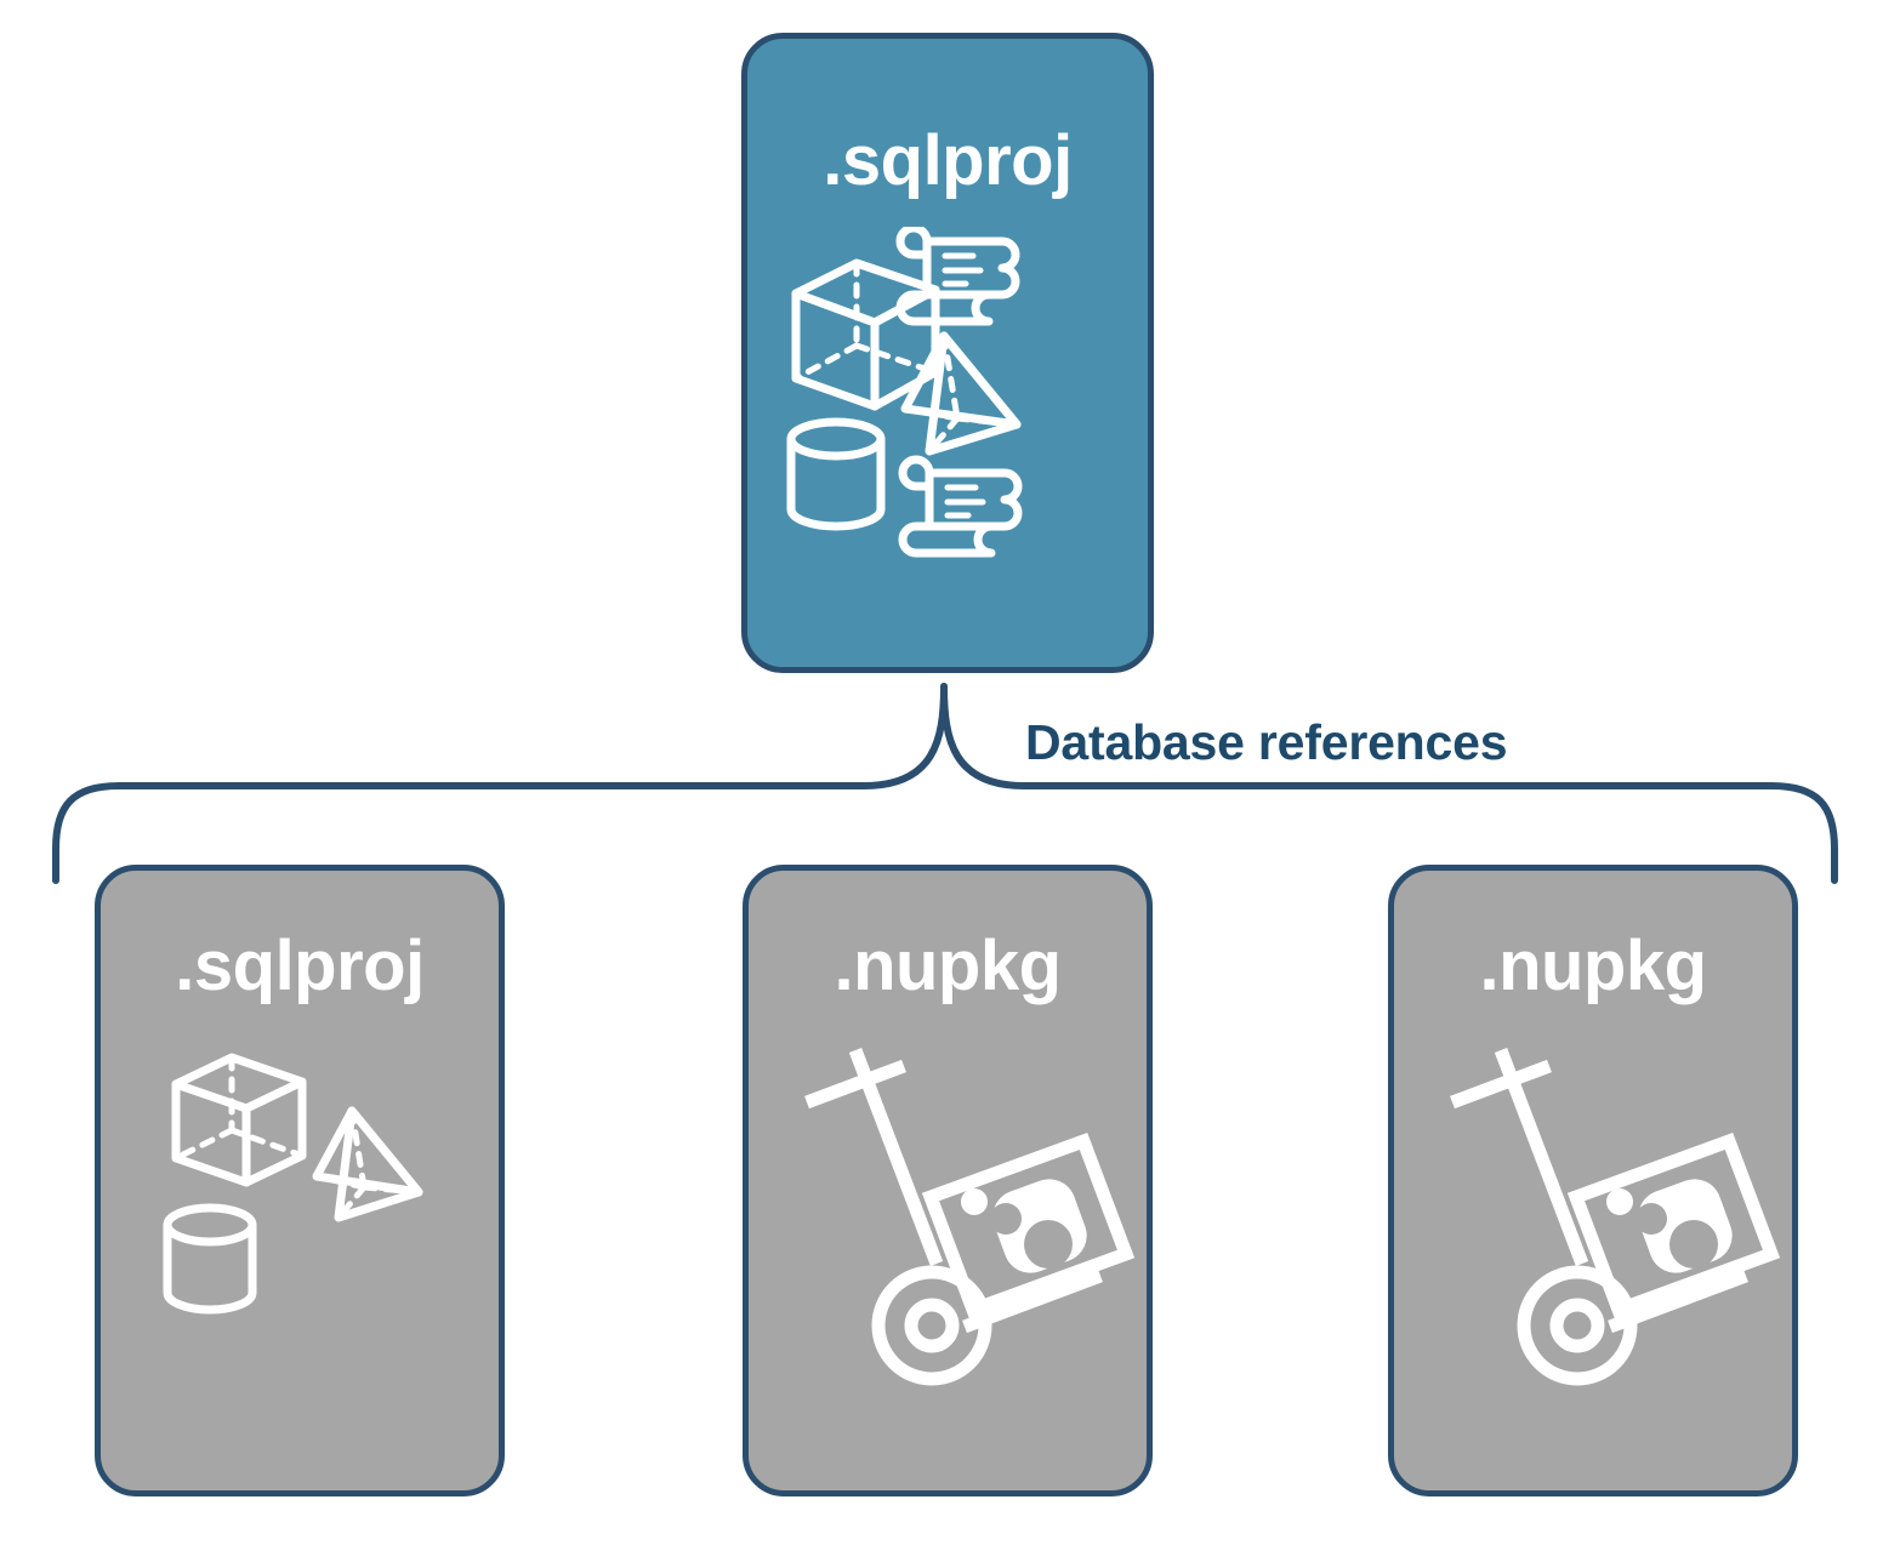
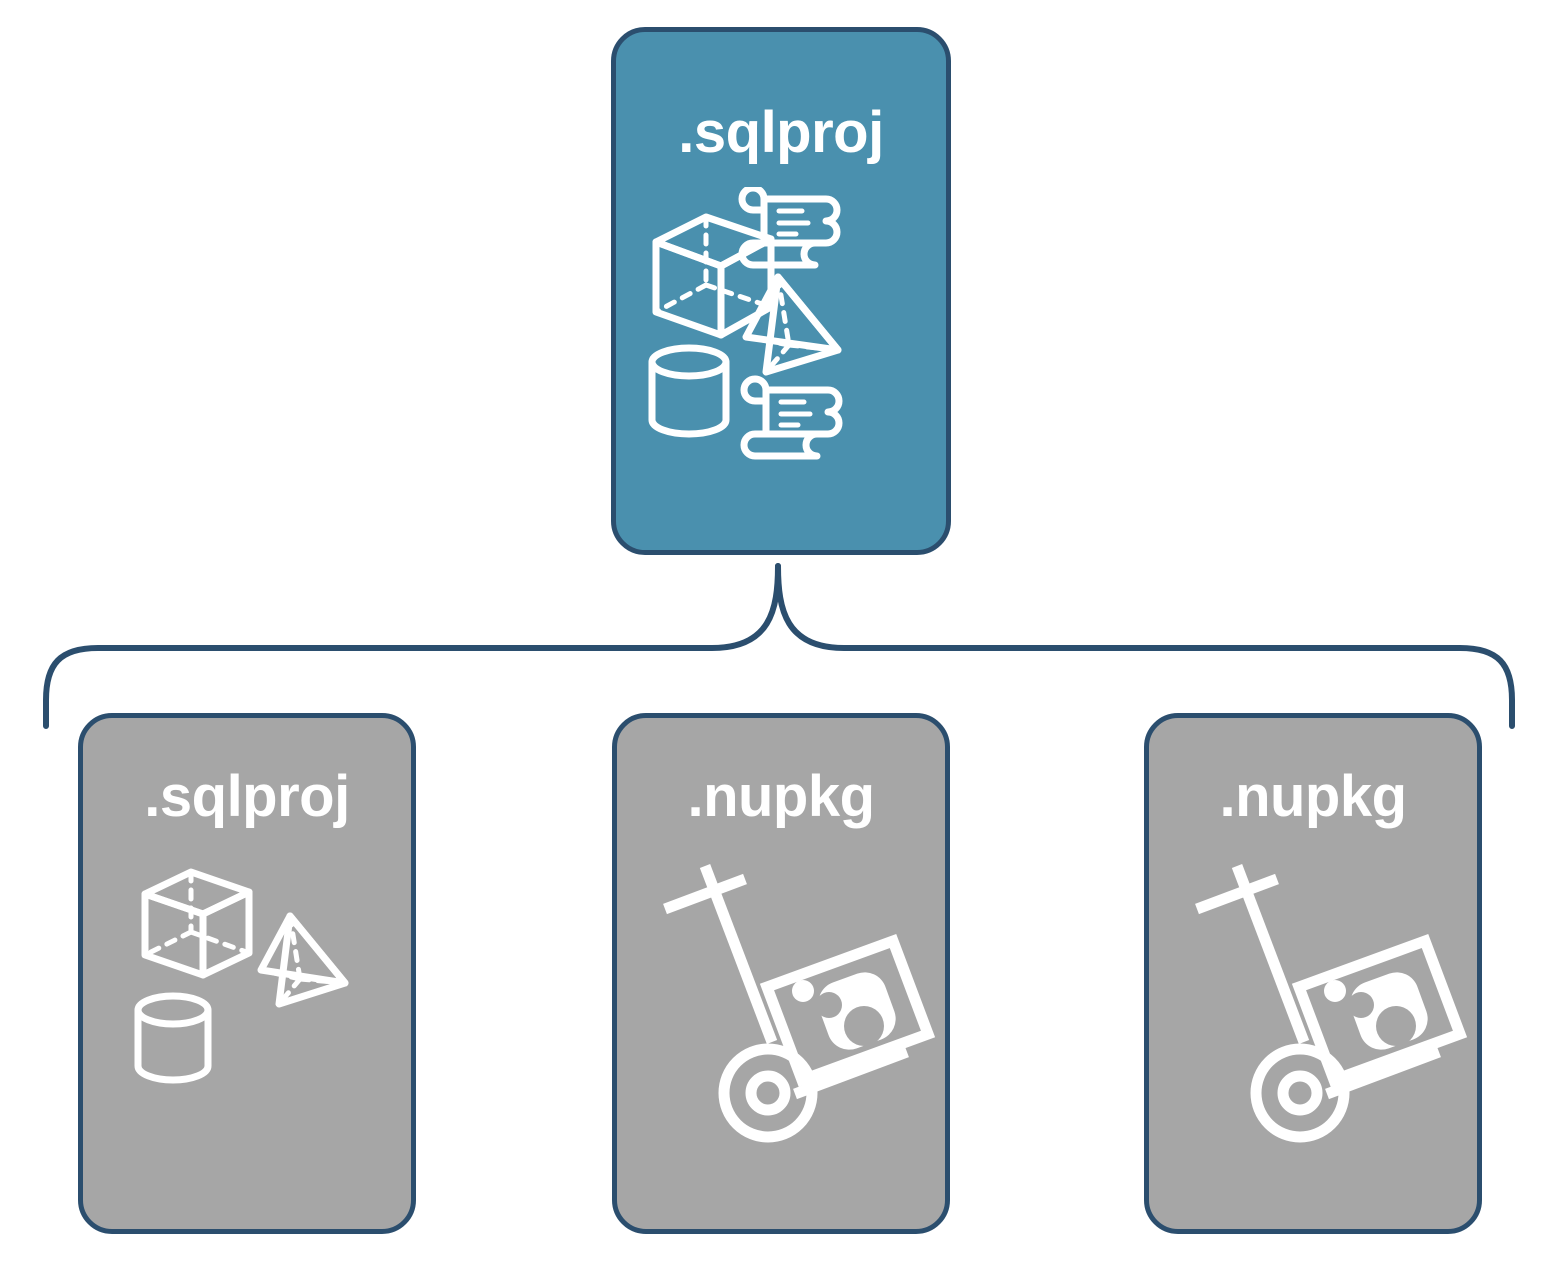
  .sqlproj
- Database references
  .sqlproj
  .nupkg
  .nupkg
